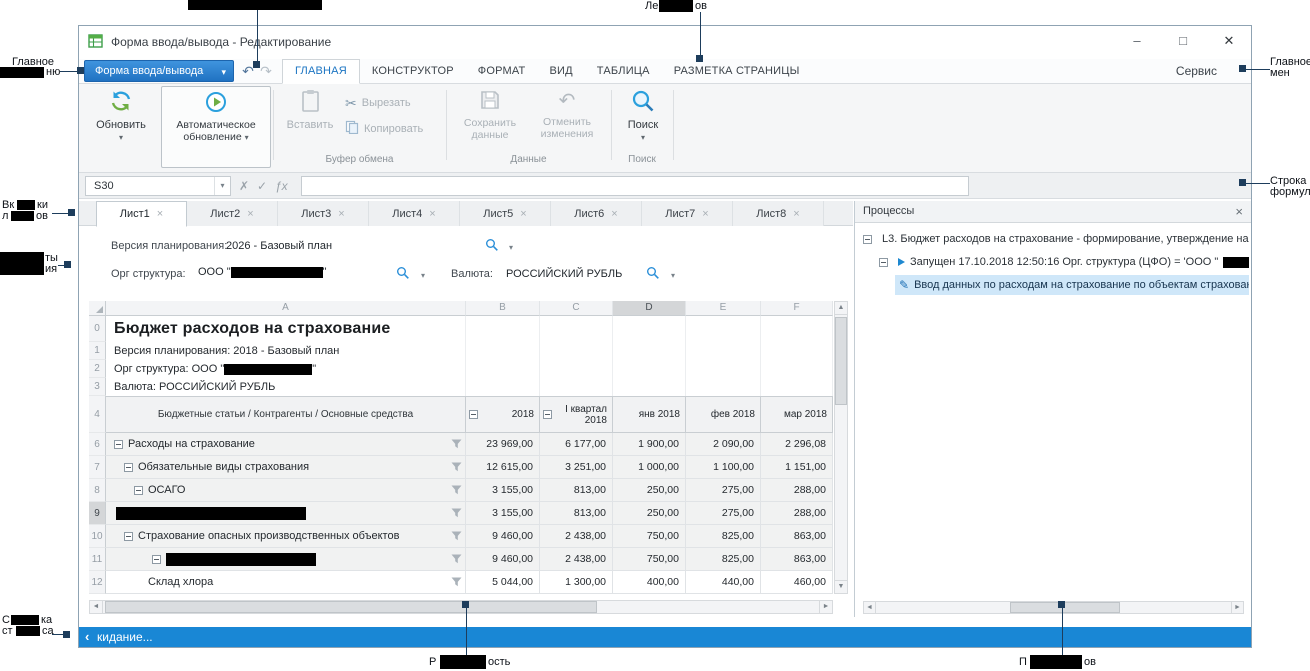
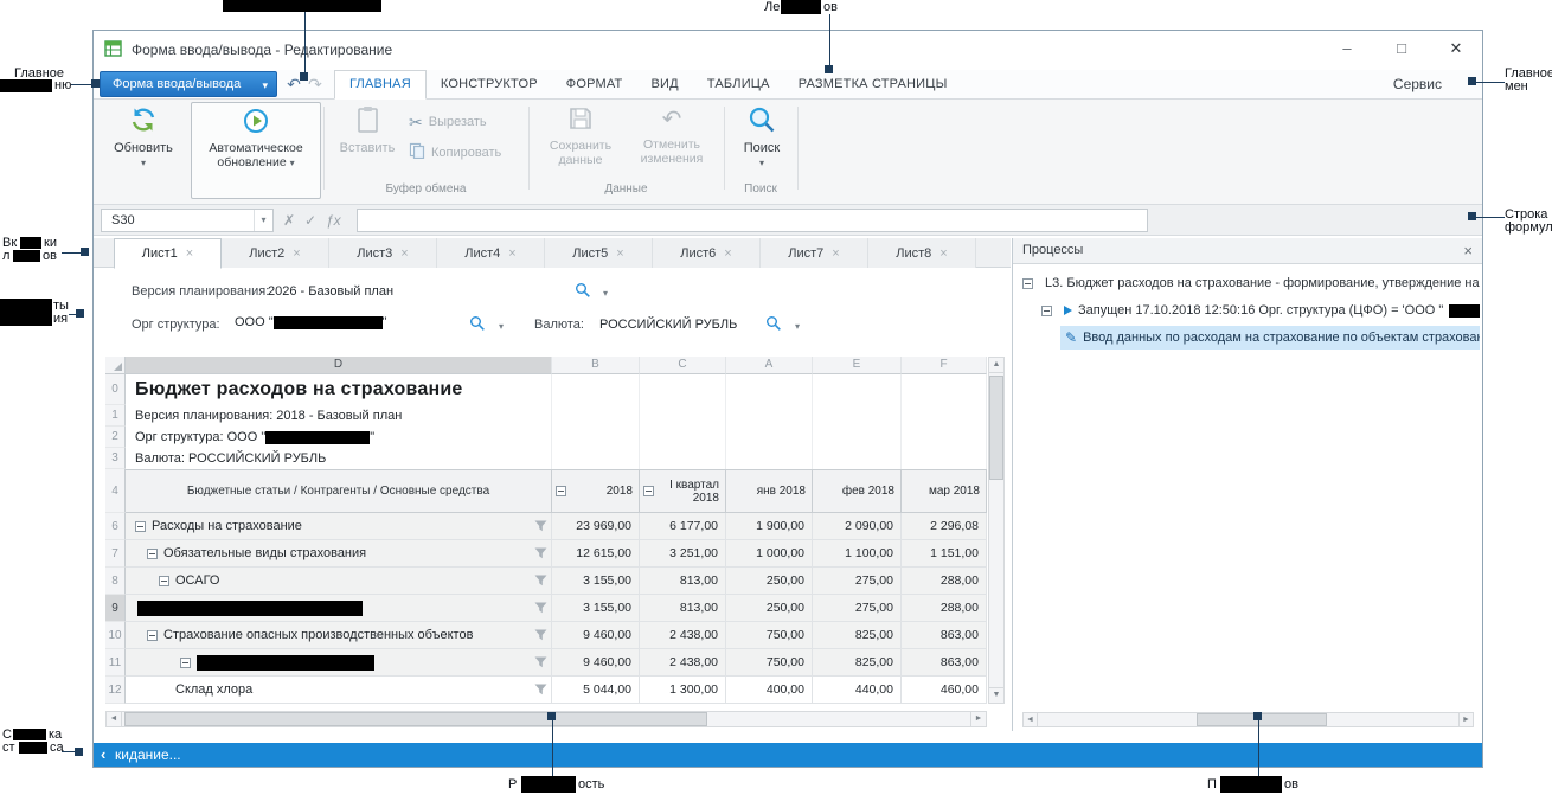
  Ле
  ов
  Главное
  ню
  Главное
  мен
  Строка
  формул
  Вк
  ки
  л
  ов
  ты
  ия
  С
  ка
  ст
  са
  Р
  ость
  П
  ов
  Форма ввода/вывода - Реактирование
  –
  □
  ✕
  Форма ввода/вывода
  ▾
  ↶
  ↷
  ГЛАВНАЯ
  КОНСТРУКТОР
  ФОРМАТ
  ВИД
  ТАБЛИЦА
  РАЗМЕТКА СТРАНИЦЫ
  Сервис
  Буфер обмена
  Данные
  Поиск
  Обновить
  ▾
  Автоматическое обновление ▾
  Вставить
  ✂
  Вырезать
  Копировать
  Сохранить данные
  ↶
  Отменить изменения
  Поиск
  ▾
  S30
  ▾
  ✗
  ✓
  ƒx
  Лист1
  ×
  Лист2
  ×
  Лист3
  ×
  Лист4
  ×
  Лист5
  ×
  Лист6
  ×
  Лист7
  ×
  Лист8
  ×
  Версия планирования:
  2026 - Базовый план
  ▾
  Орг структура:
  ООО "
  "
  ▾
  Валюта:
  РОССИЙСКИЙ РУБЛЬ
  ▾
- A
+ D
  B
  C
- D
+ A
  E
  F
  0
  Бюджет расходов на страхование
  1
  Версия планирования: 2018 - Базовый план
  2
  Орг структура: ООО "
  "
  3
  Валюта: РОССИЙСКИЙ РУБЛЬ
  4
  Бюджетные статьи / Контрагенты / Основные средства
  2018
  I квартал 2018
  янв 2018
  фев 2018
  мар 2018
  6
  Расходы на страхование
  23 969,00
  6 177,00
  1 900,00
  2 090,00
  2 296,08
  7
  Обязательные виды страхования
  12 615,00
  3 251,00
  1 000,00
  1 100,00
  1 151,00
  8
  ОСАГО
  3 155,00
  813,00
  250,00
  275,00
  288,00
  9
  3 155,00
  813,00
  250,00
  275,00
  288,00
  10
  Страхование опасных производственных объектов
  9 460,00
  2 438,00
  750,00
  825,00
  863,00
  11
  9 460,00
  2 438,00
  750,00
  825,00
  863,00
  12
  Склад хлора
  5 044,00
  1 300,00
  400,00
  440,00
  460,00
  Процессы
  ×
  L3. Бюджет расходов на страхование - формирование, утверждение на
  Запущен 17.10.2018 12:50:16 Орг. структура (ЦФО) = 'ООО "
  ✎
  Ввод данных по расходам на страхование по объектам страхова
  ‹
  кидание...
